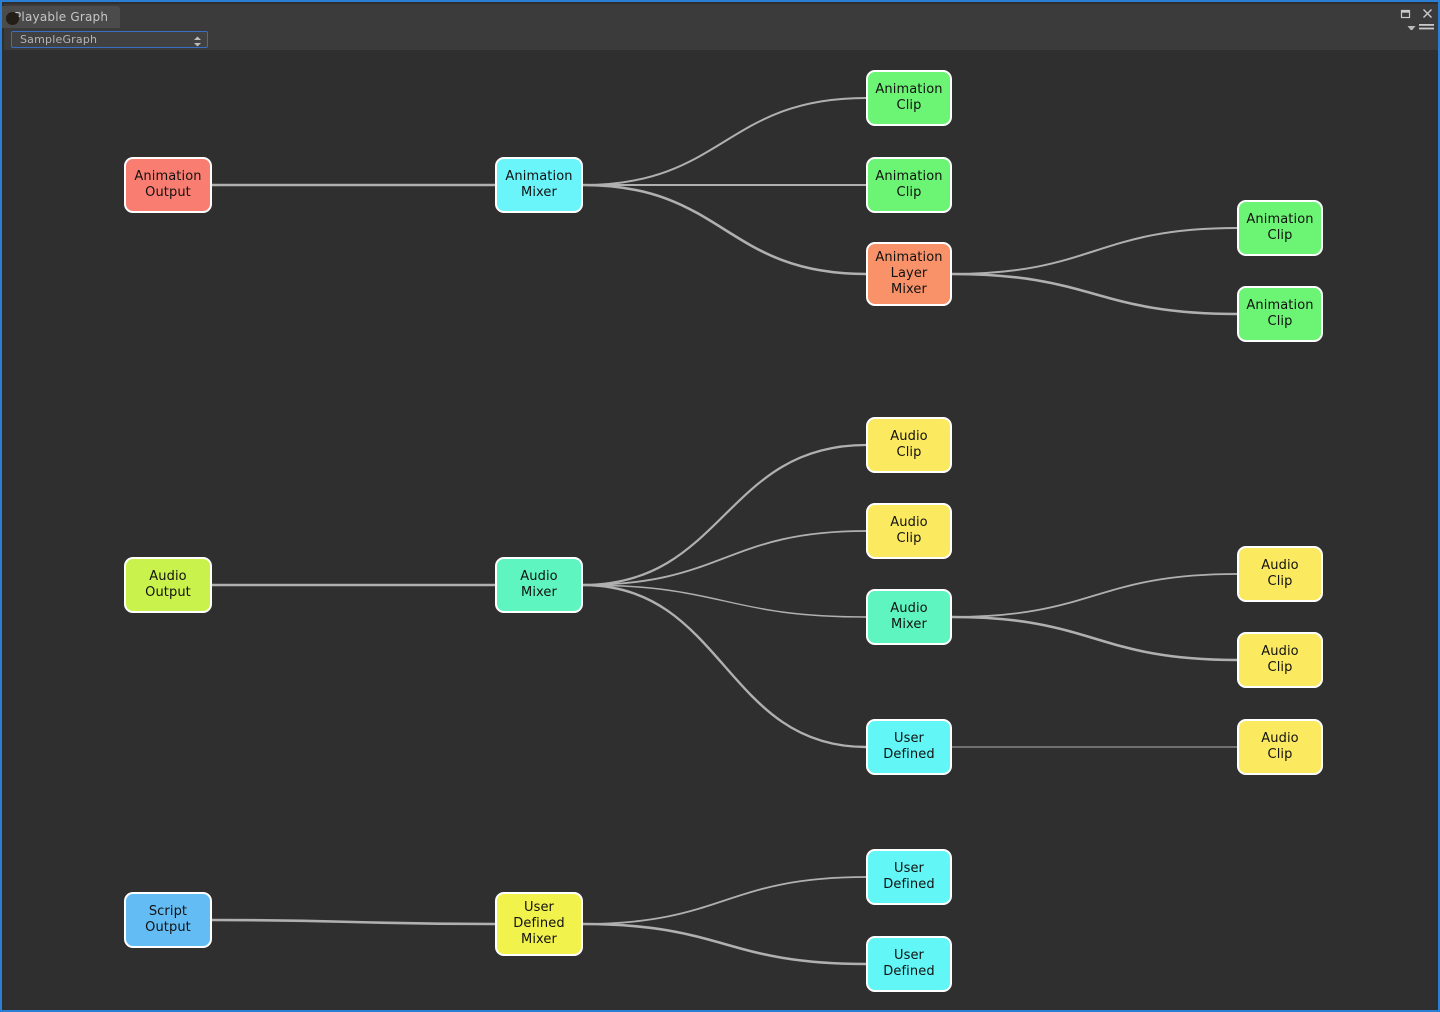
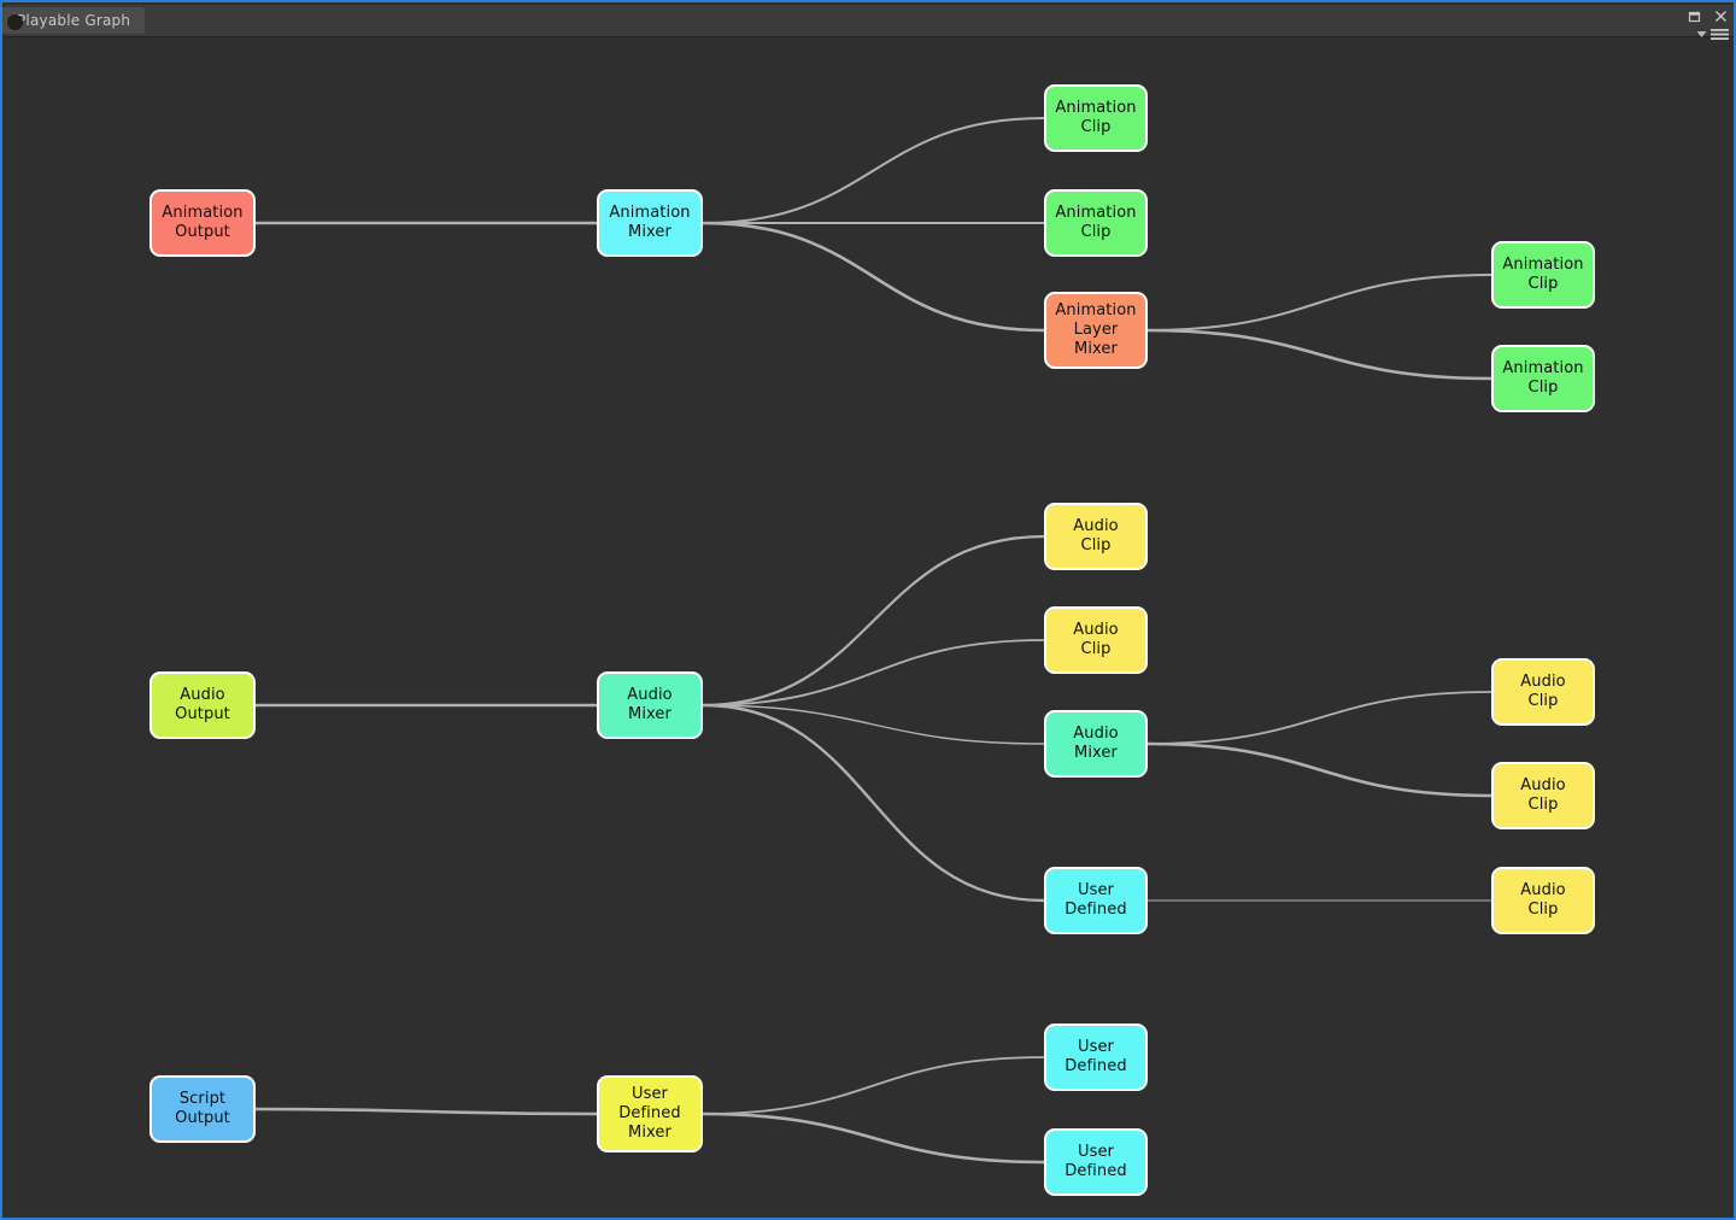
  layable Graph
- SampleGraph
  Animation
  Output
  Animation
  Mixer
  Animation
  Clip
  Animation
  Clip
  Animation
  Layer
  Mixer
  Animation
  Clip
  Animation
  Clip
  Audio
  Output
  Audio
  Mixer
  Audio
  Clip
  Audio
  Clip
  Audio
  Mixer
  User
  Defined
  Audio
  Clip
  Audio
  Clip
  Audio
  Clip
  Script
  Output
  User
  Defined
  Mixer
  User
  Defined
  User
  Defined
